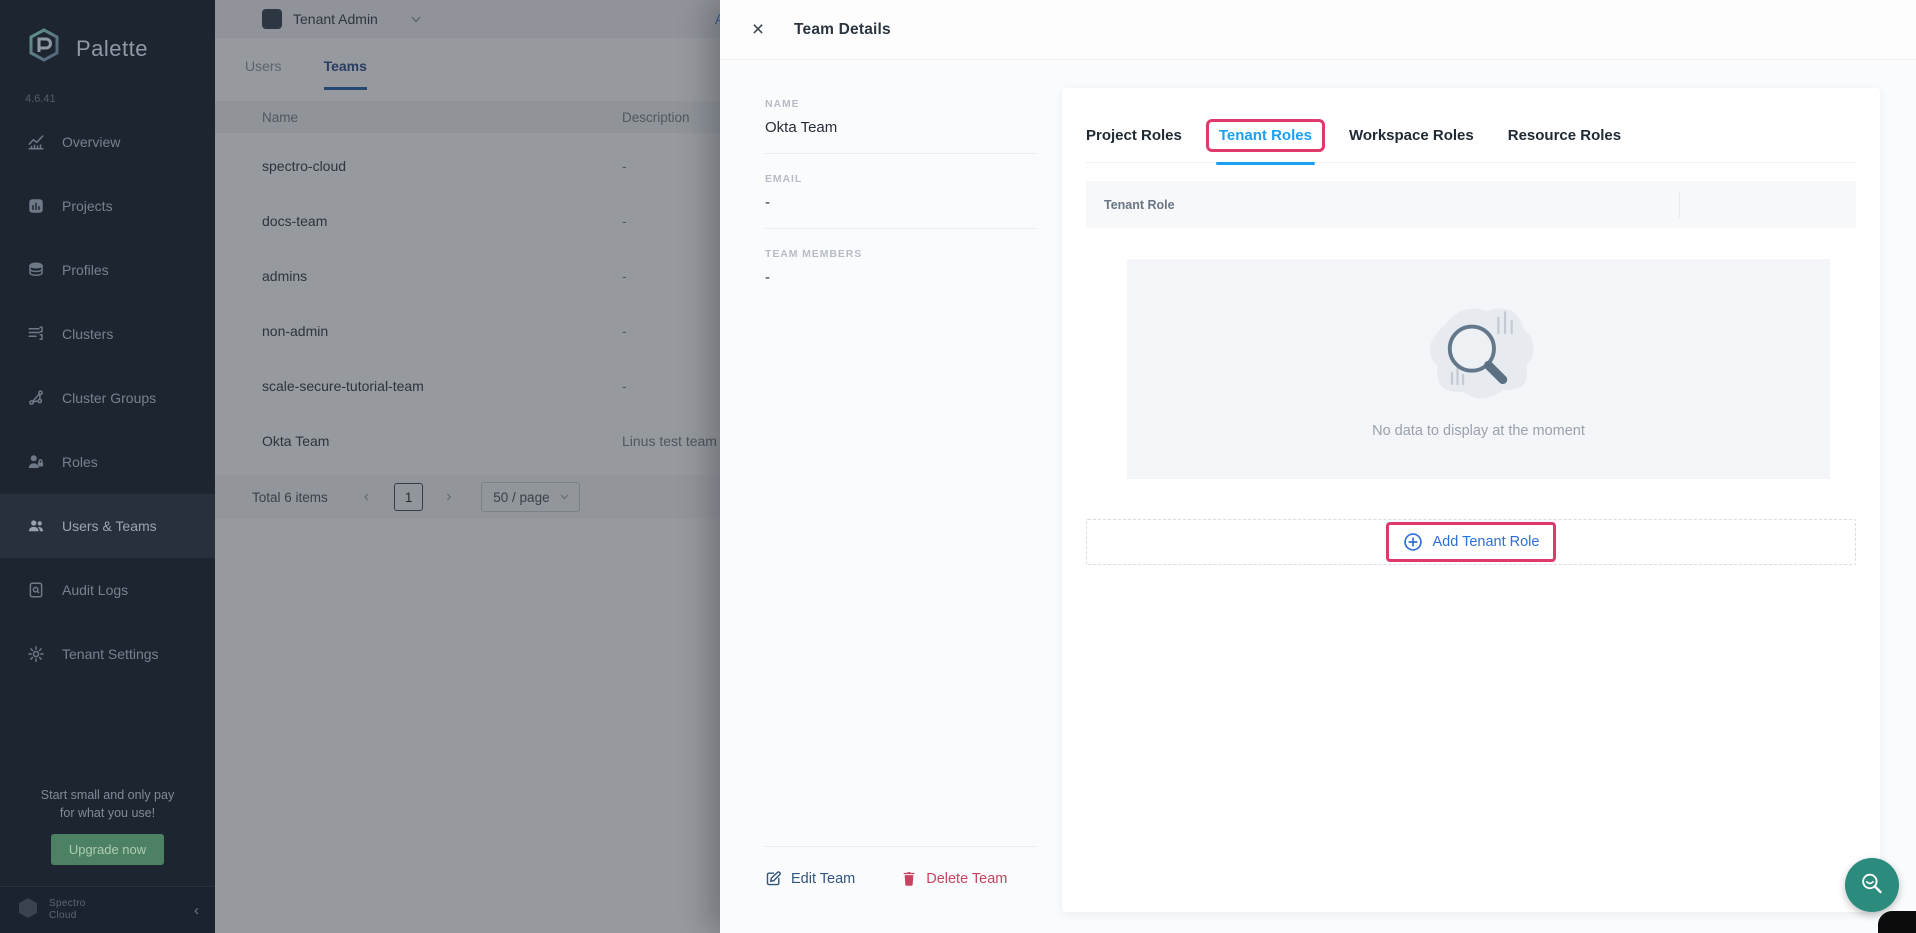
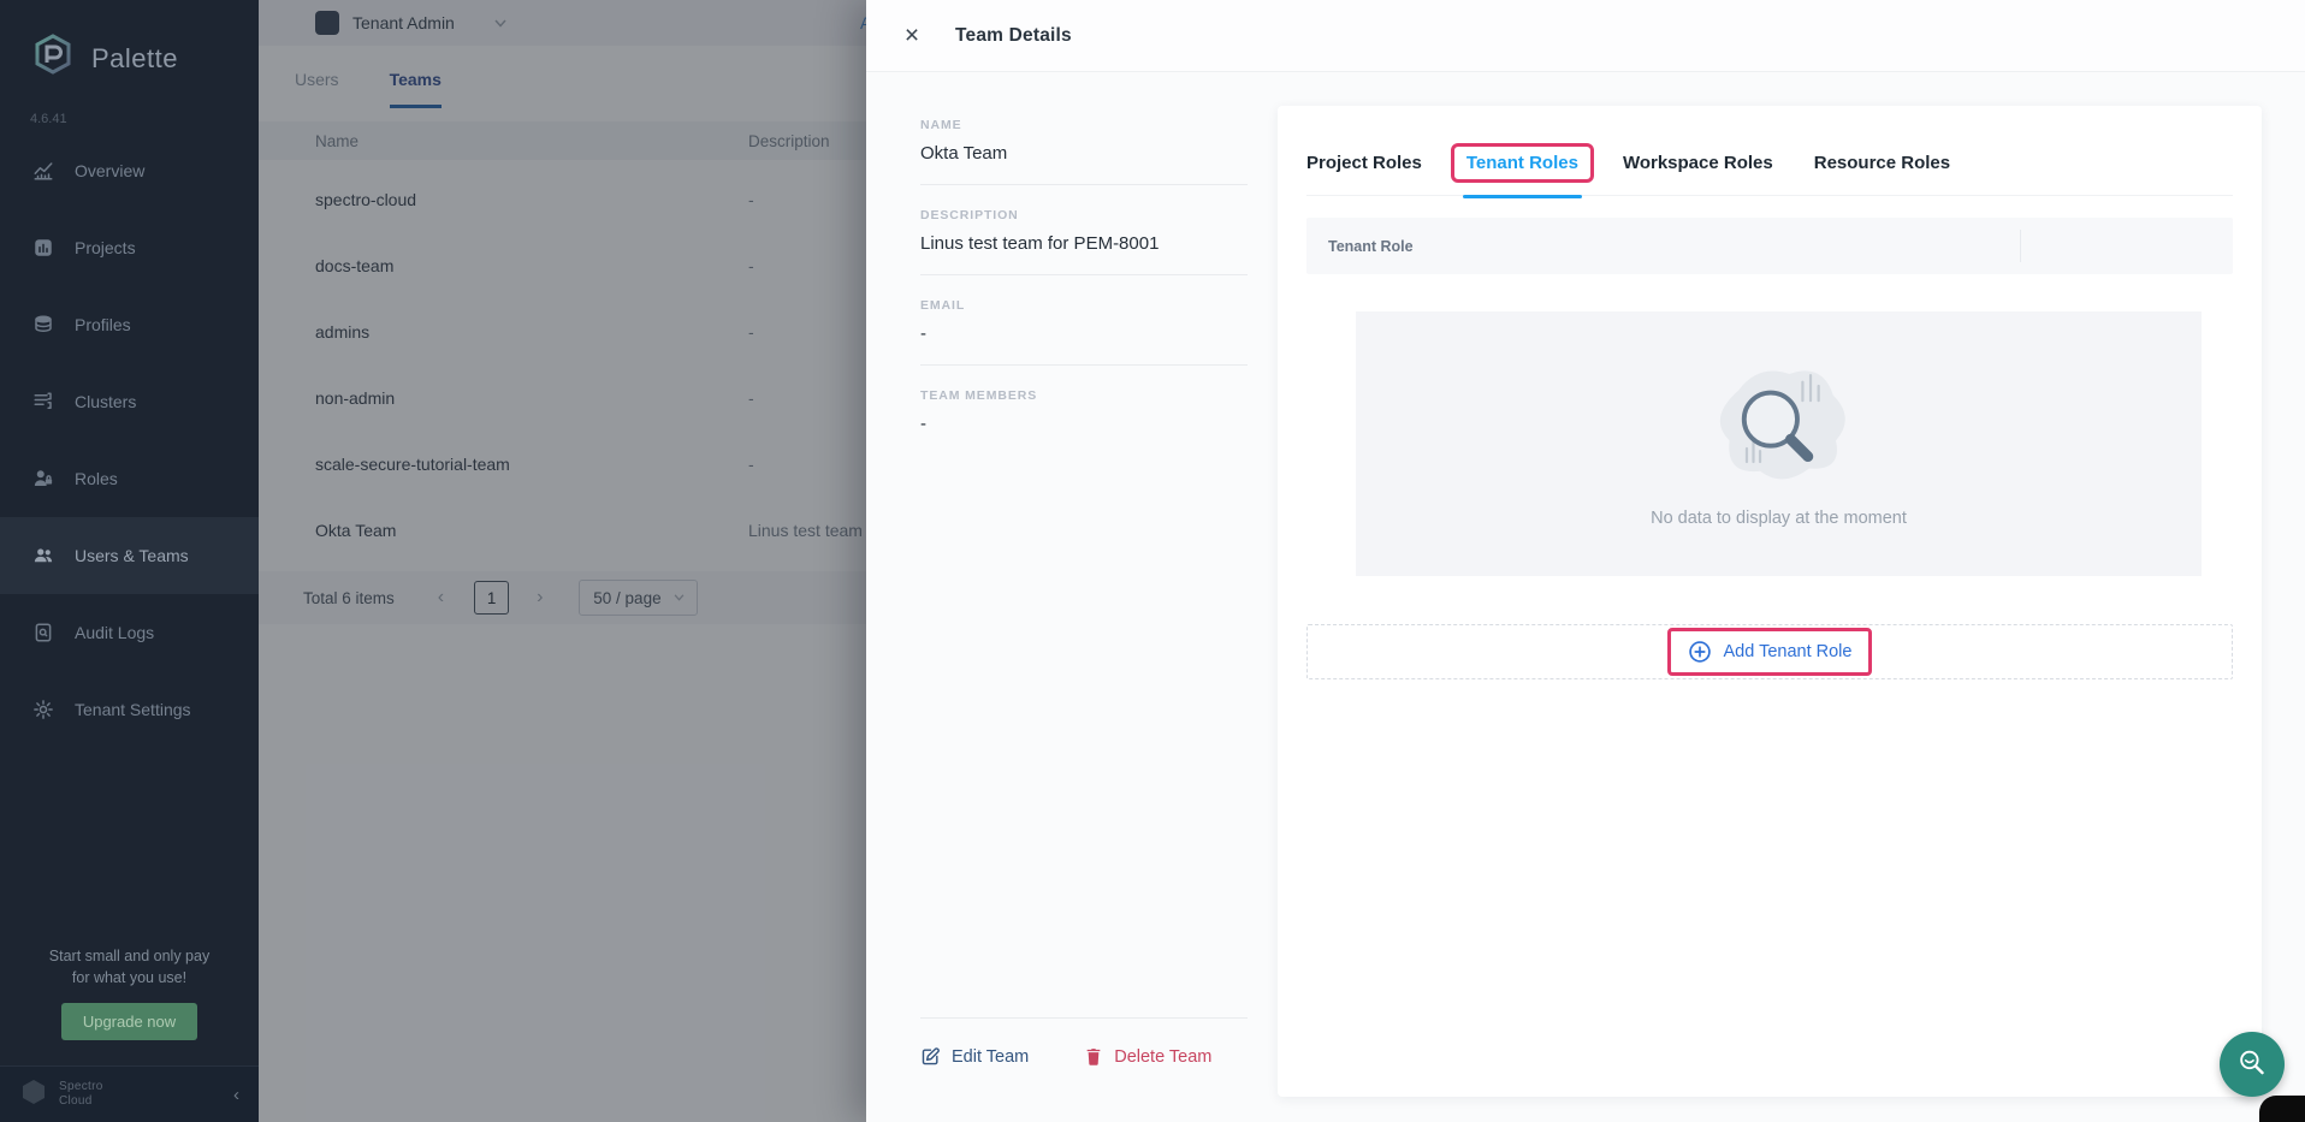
  Palette
  4.6.41
  Overview
  Projects
  Profiles
  Clusters
- Cluster Groups
  Roles
  Users & Teams
  Audit Logs
  Tenant Settings
  Start small and only pay
  for what you use!
  Upgrade now
  Spectro
  Cloud
  ‹
  Tenant Admin
  Users
  Teams
  Name
  Description
  spectro-cloud
  -
  docs-team
  -
  admins
  -
  non-admin
  -
  scale-secure-tutorial-team
  -
  Okta Team
  Total 6 items
  ‹
  1
  ›
  50 / page
  ×
  Team Details
  NAME
  Okta Team
+ DESCRIPTION
+ Linus test team for PEM-8001
  EMAIL
  -
  TEAM MEMBERS
  -
  Edit Team
  Delete Team
  Project Roles
  Tenant Roles
  Workspace Roles
  Resource Roles
  Tenant Role
  No data to display at the moment
  Add Tenant Role
